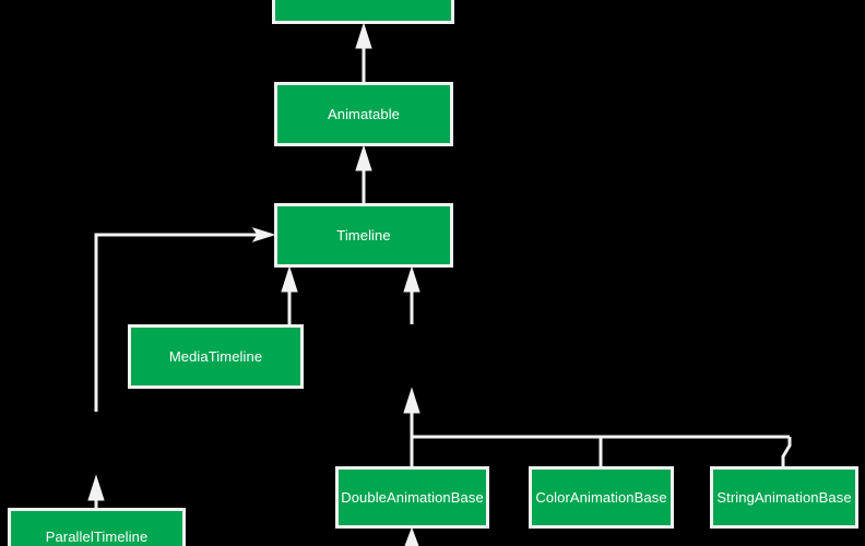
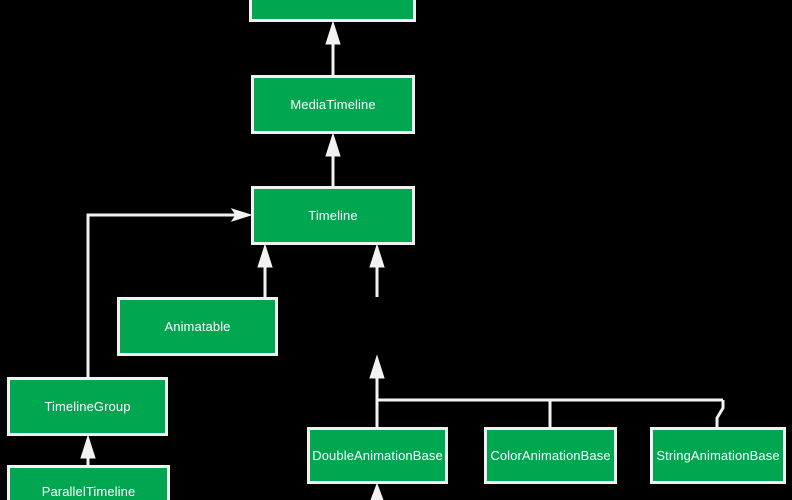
- Animatable
+ MediaTimeline
  Timeline
- MediaTimeline
+ Animatable
+ TimelineGroup
  ParallelTimeline
  DoubleAnimationBase
  ColorAnimationBase
  StringAnimationBase
